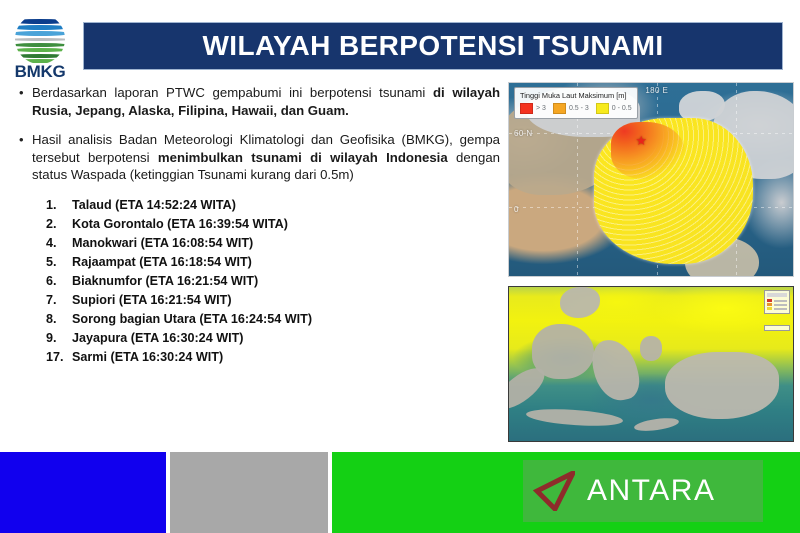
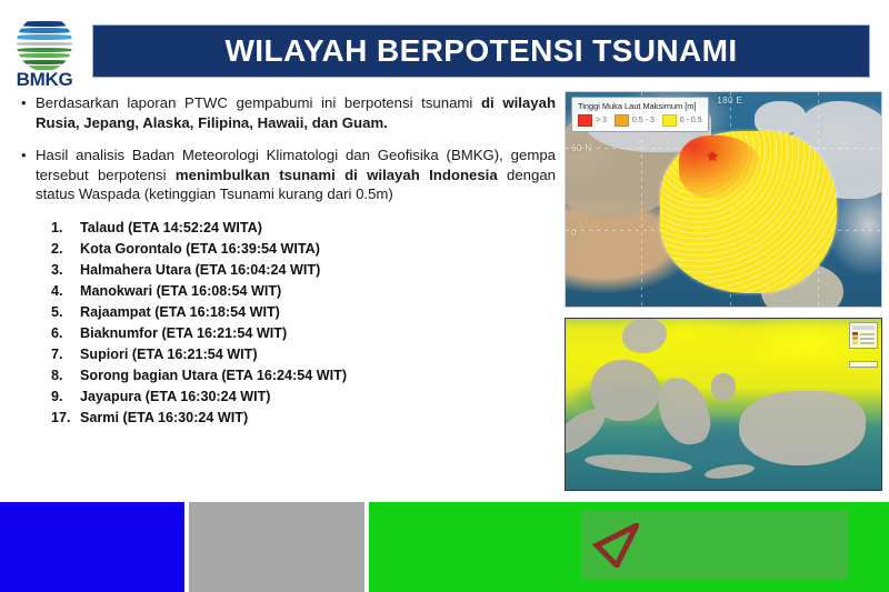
  BMKG
  WILAYAH BERPOTENSI TSUNAMI
  •
  Berdasarkan laporan PTWC gempabumi ini berpotensi tsunami di wilayah Rusia, Jepang, Alaska, Filipina, Hawaii, dan Guam.
  •
  Hasil analisis Badan Meteorologi Klimatologi dan Geofisika (BMKG), gempa tersebut berpotensi menimbulkan tsunami di wilayah Indonesia dengan status Waspada (ketinggian Tsunami kurang dari 0.5m)
  1.
  Talaud (ETA 14:52:24 WITA)
  2.
  Kota Gorontalo (ETA 16:39:54 WITA)
+ 3.
+ Halmahera Utara (ETA 16:04:24 WIT)
  4.
  Manokwari (ETA 16:08:54 WIT)
  5.
  Rajaampat (ETA 16:18:54 WIT)
  6.
  Biaknumfor (ETA 16:21:54 WIT)
  7.
  Supiori (ETA 16:21:54 WIT)
  8.
  Sorong bagian Utara (ETA 16:24:54 WIT)
  9.
  Jayapura (ETA 16:30:24 WIT)
  17.
  Sarmi (ETA 16:30:24 WIT)
  ★
  180 E
  60 N
  0
  Tinggi Muka Laut Maksimum [m]
- ANTARA
